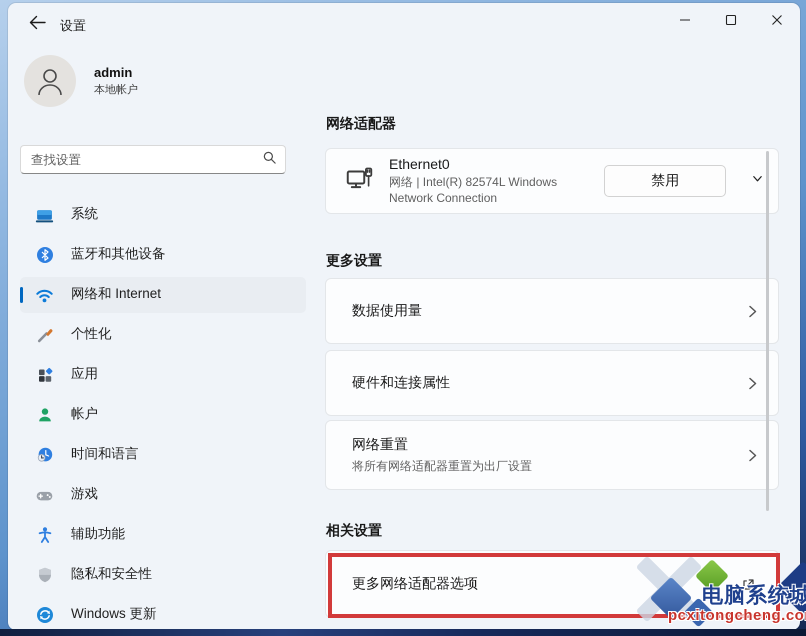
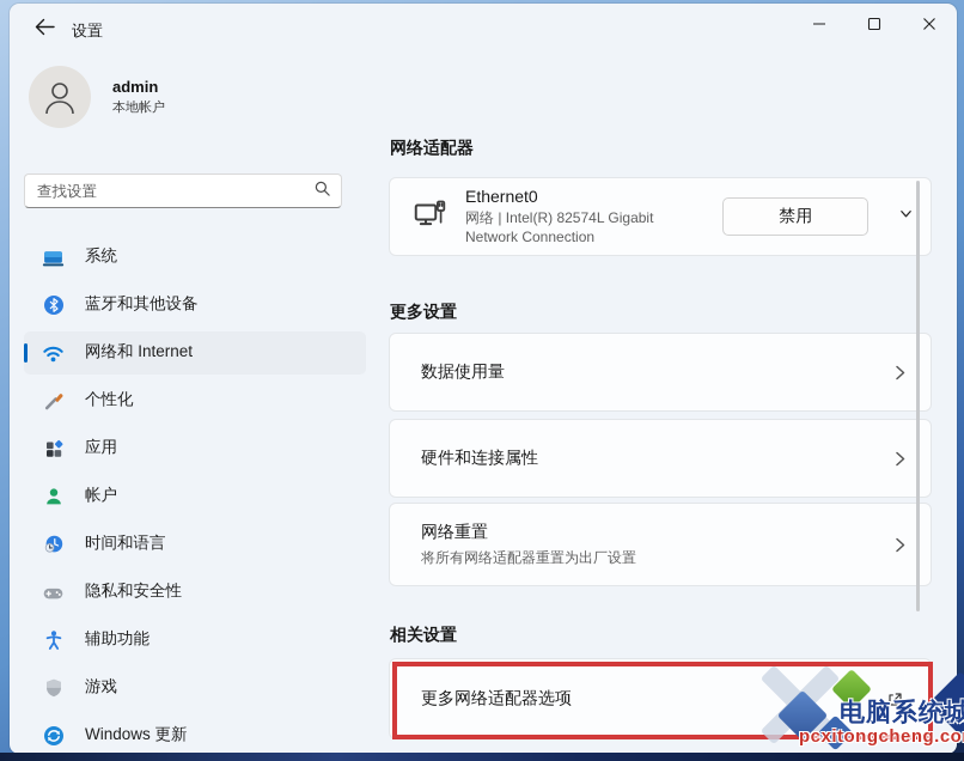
  设置
  admin
  本地帐户
  查找设置
  系统
  蓝牙和其他设备
  网络和 Internet
  个性化
  应用
  帐户
  时间和语言
- 游戏
+ 隐私和安全性
  辅助功能
- 隐私和安全性
+ 游戏
  Windows 更新
  网络适配器
  Ethernet0
- 网络 | Intel(R) 82574L Windows Network Connection
+ 网络 | Intel(R) 82574L Gigabit Network Connection
  禁用
  更多设置
  数据使用量
  硬件和连接属性
  网络重置
  将所有网络适配器重置为出厂设置
  相关设置
  更多网络适配器选项
  电脑系统城
  pcxitongcheng.co
